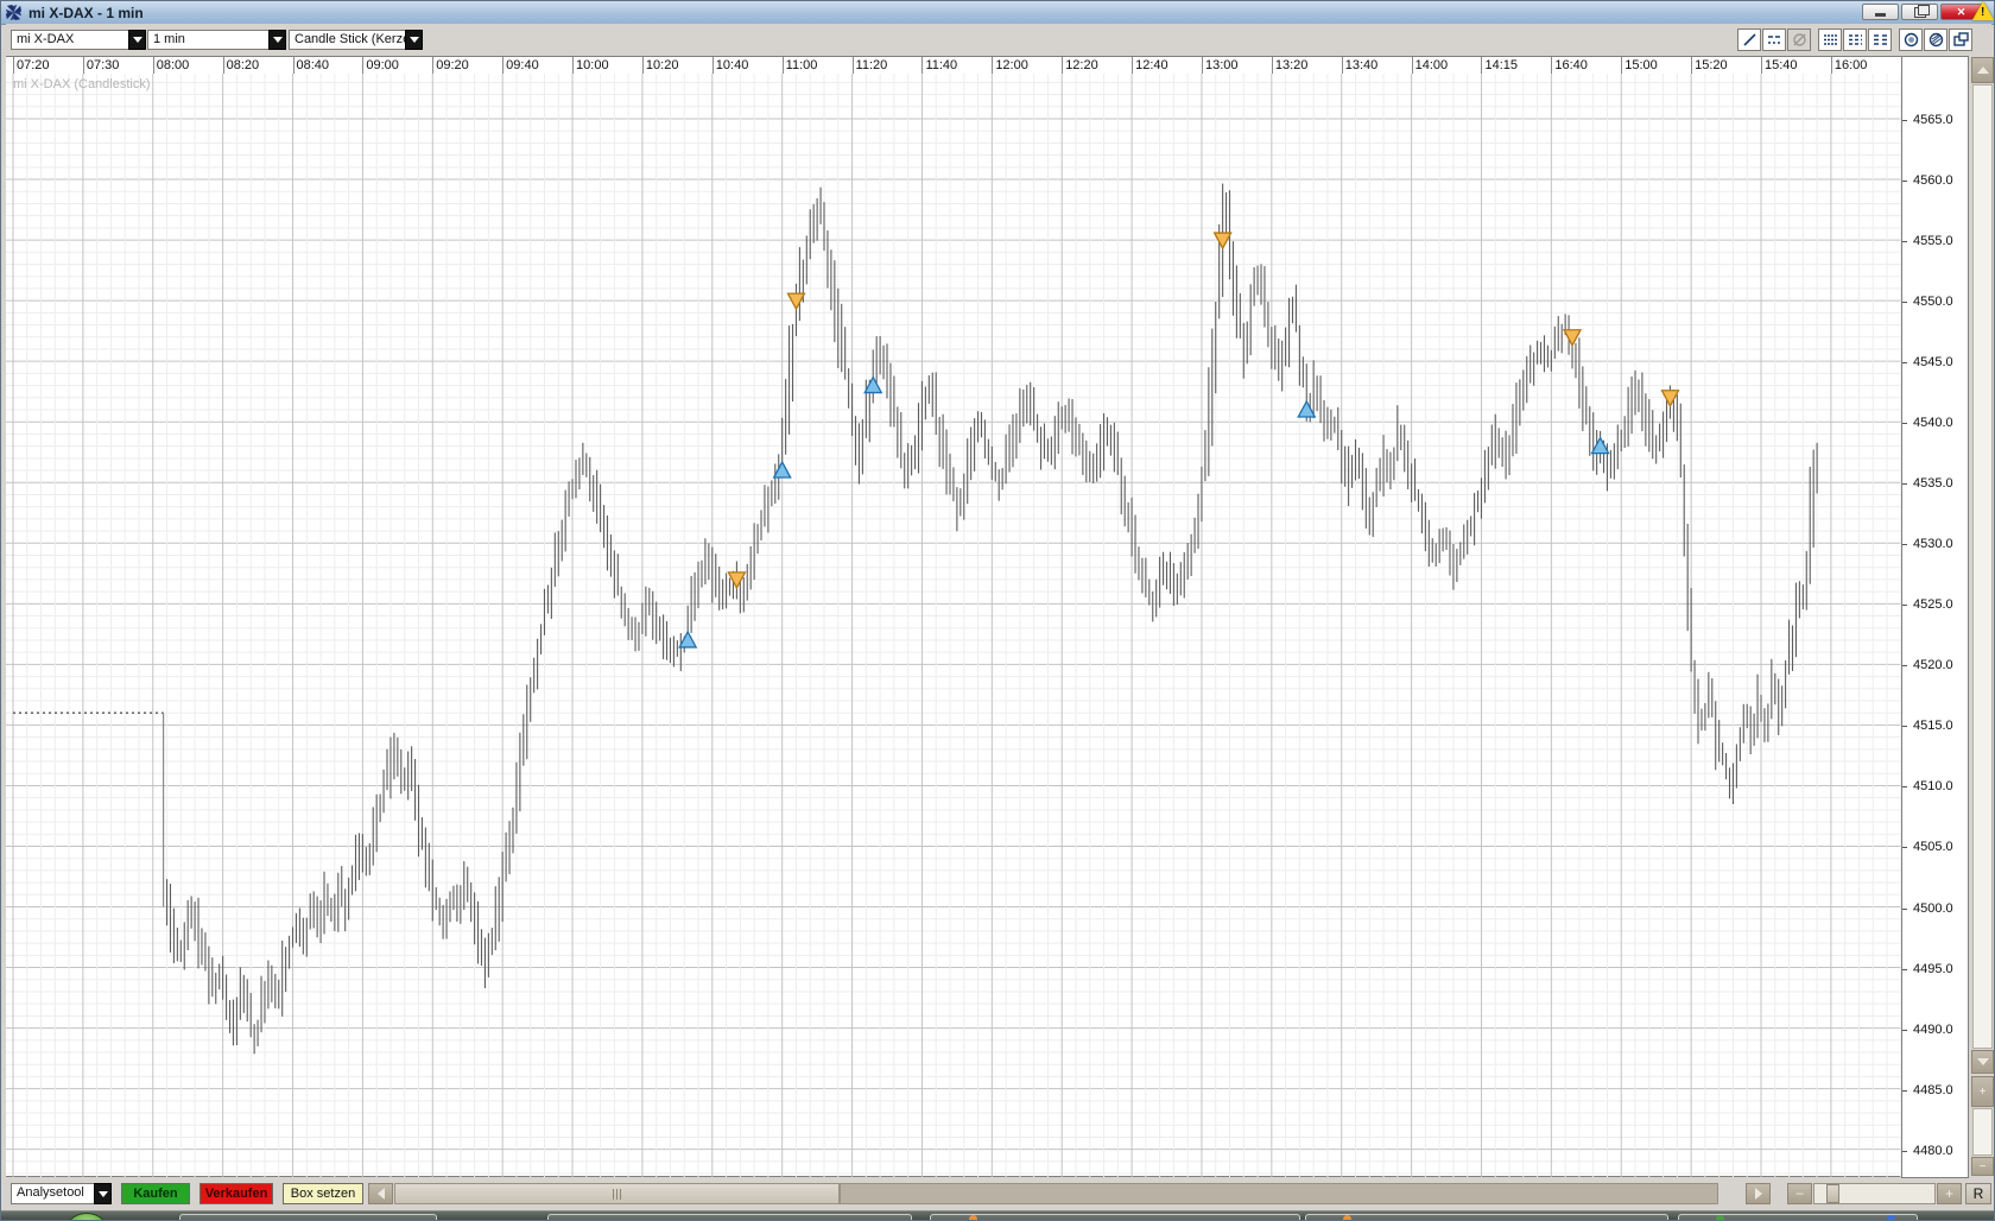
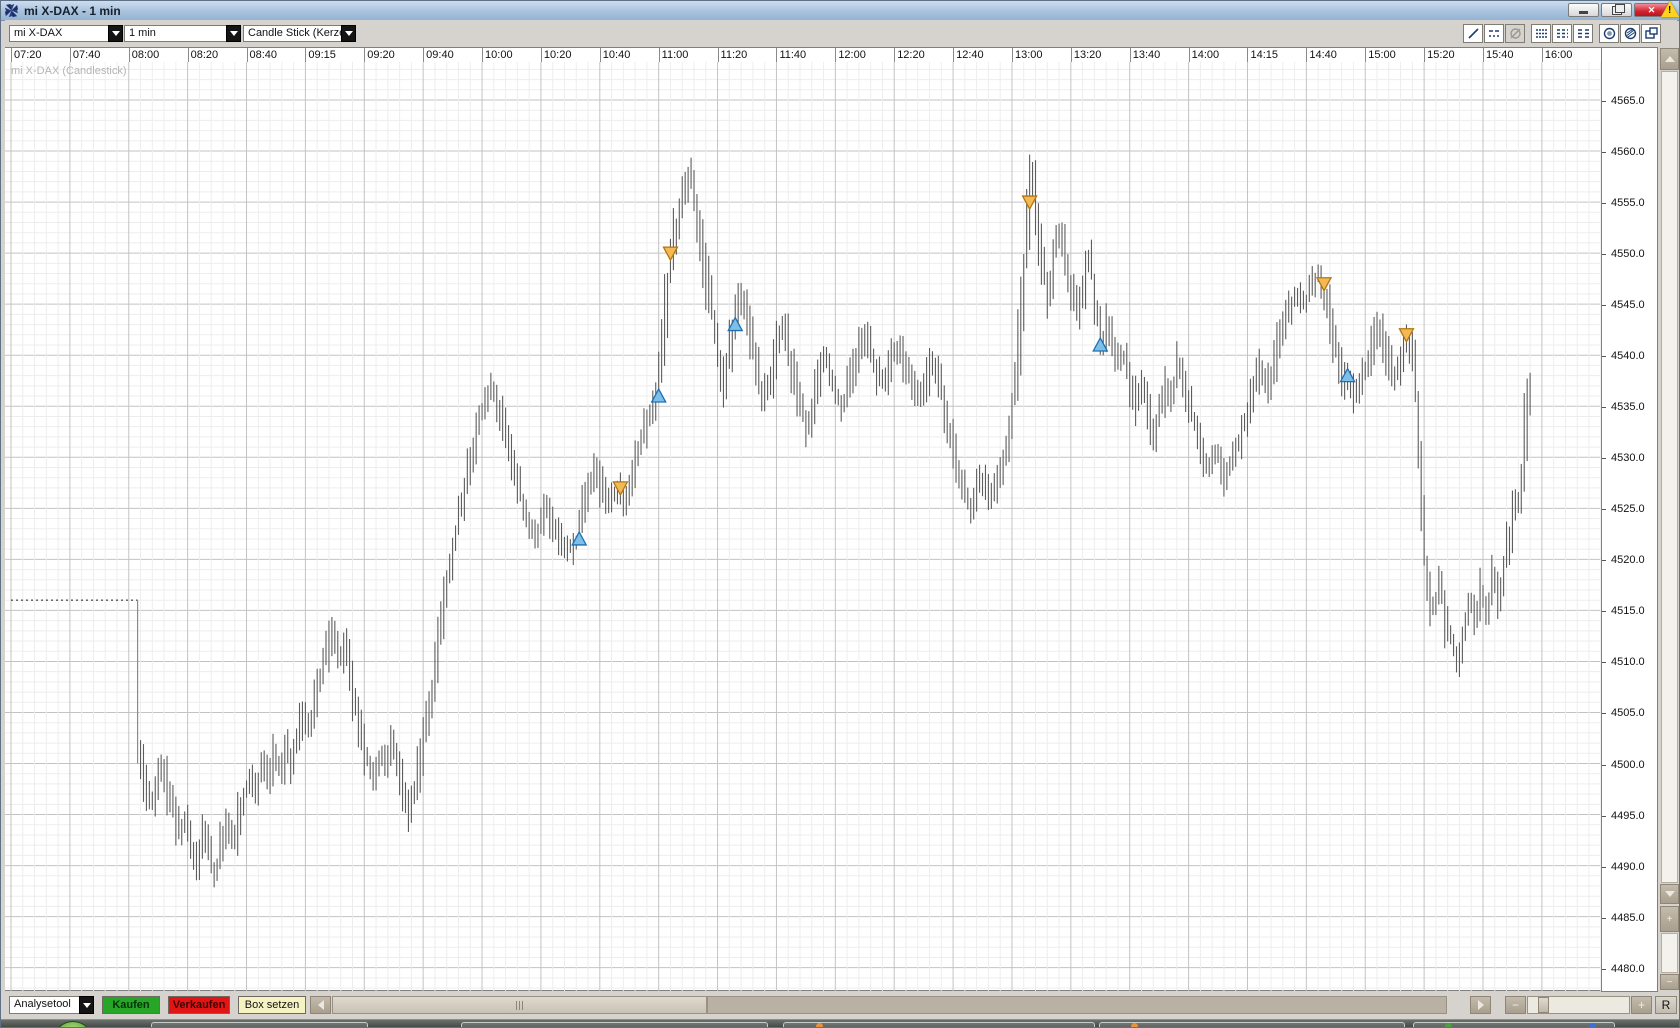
  mi X-DAX - 1 min
  ✕
  !
  mi X-DAX
  1 min
  Candle Stick (Kerz
  07:20
- 07:30
+ 07:40
  08:00
  08:20
  08:40
- 09:00
+ 09:15
  09:20
  09:40
  10:00
  10:20
  10:40
  11:00
  11:20
  11:40
  12:00
  12:20
  12:40
  13:00
  13:20
  13:40
  14:00
  14:15
- 16:40
+ 14:40
  15:00
  15:20
  15:40
  16:00
  mi X-DAX (Candlestick)
  4565.0
  4560.0
  4555.0
  4550.0
  4545.0
  4540.0
  4535.0
  4530.0
  4525.0
  4520.0
  4515.0
  4510.0
  4505.0
  4500.0
  4495.0
  4490.0
  4485.0
  4480.0
  +
  −
  Analysetool
  Kaufen
  Verkaufen
  Box setzen
  −
  +
  R
